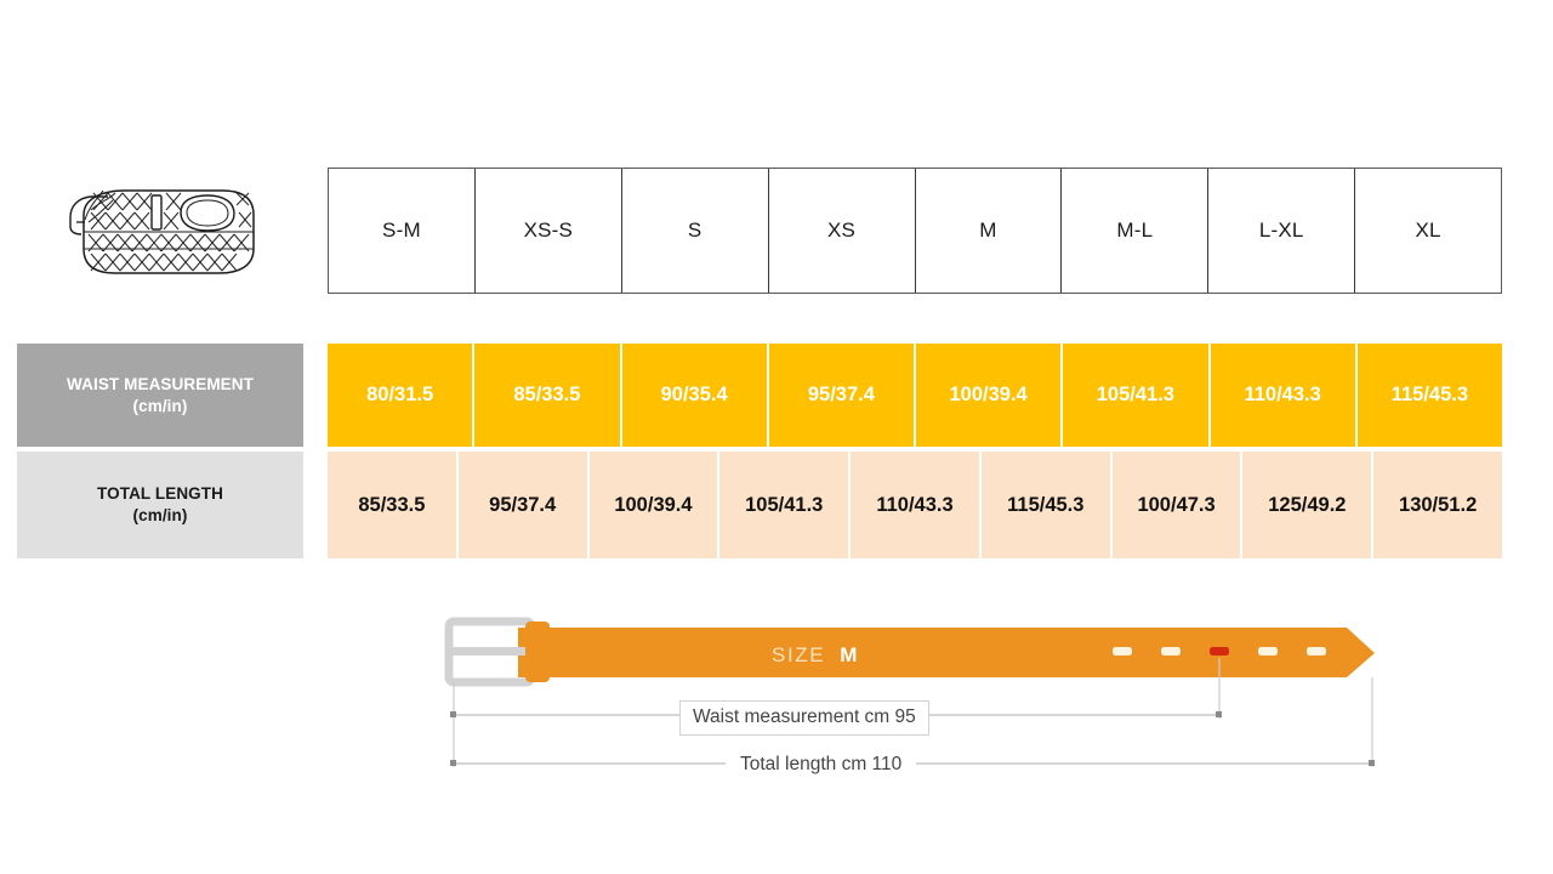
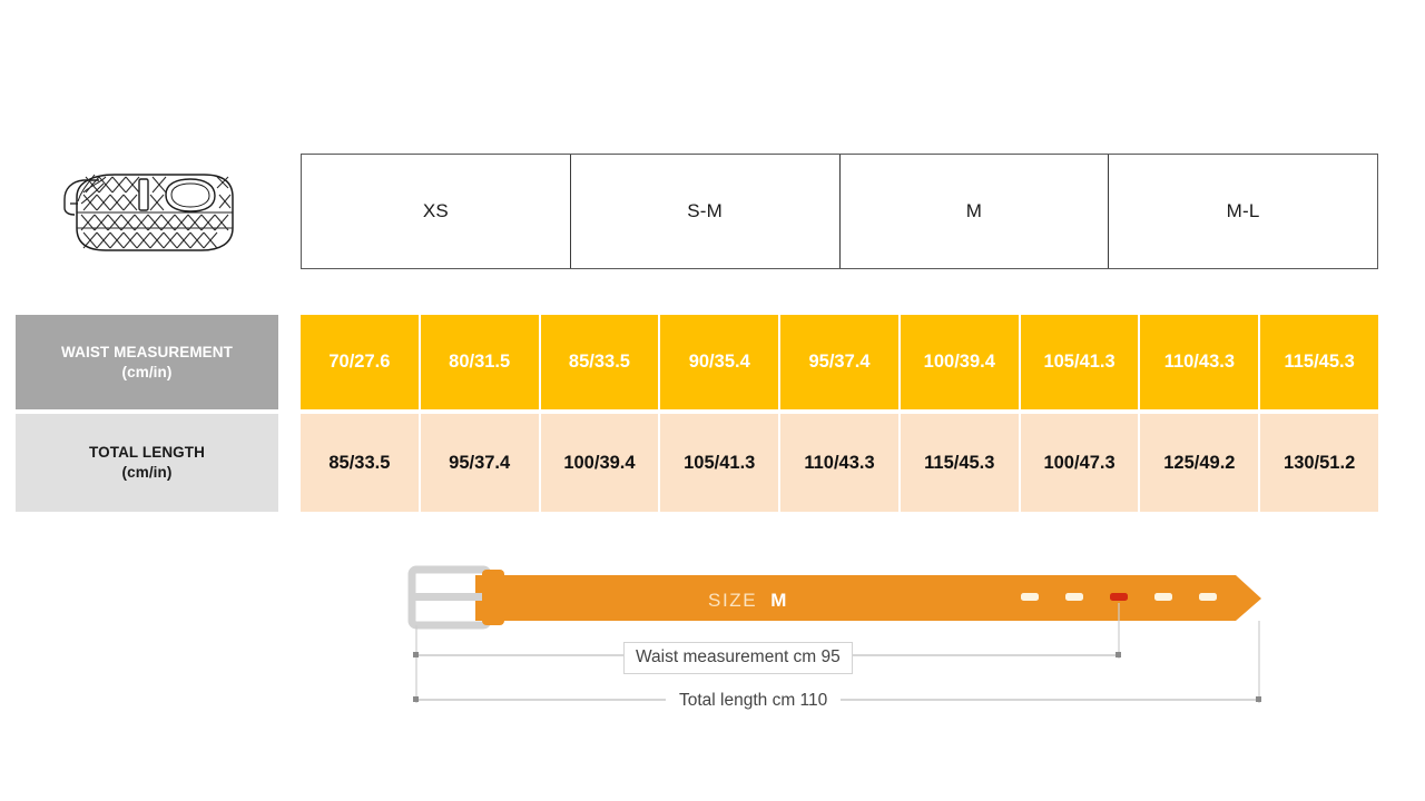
- S-M
+ XS
- XS-S
- S
- XS
+ S-M
  M
  M-L
- L-XL
- XL
  WAIST MEASUREMENT
  (cm/in)
+ 70/27.6
  80/31.5
  85/33.5
  90/35.4
  95/37.4
  100/39.4
  105/41.3
  110/43.3
  115/45.3
  TOTAL LENGTH
  (cm/in)
  85/33.5
  95/37.4
  100/39.4
  105/41.3
  110/43.3
  115/45.3
  100/47.3
  125/49.2
  130/51.2
  SIZE M
  Waist measurement cm 95
  Total length cm 110
